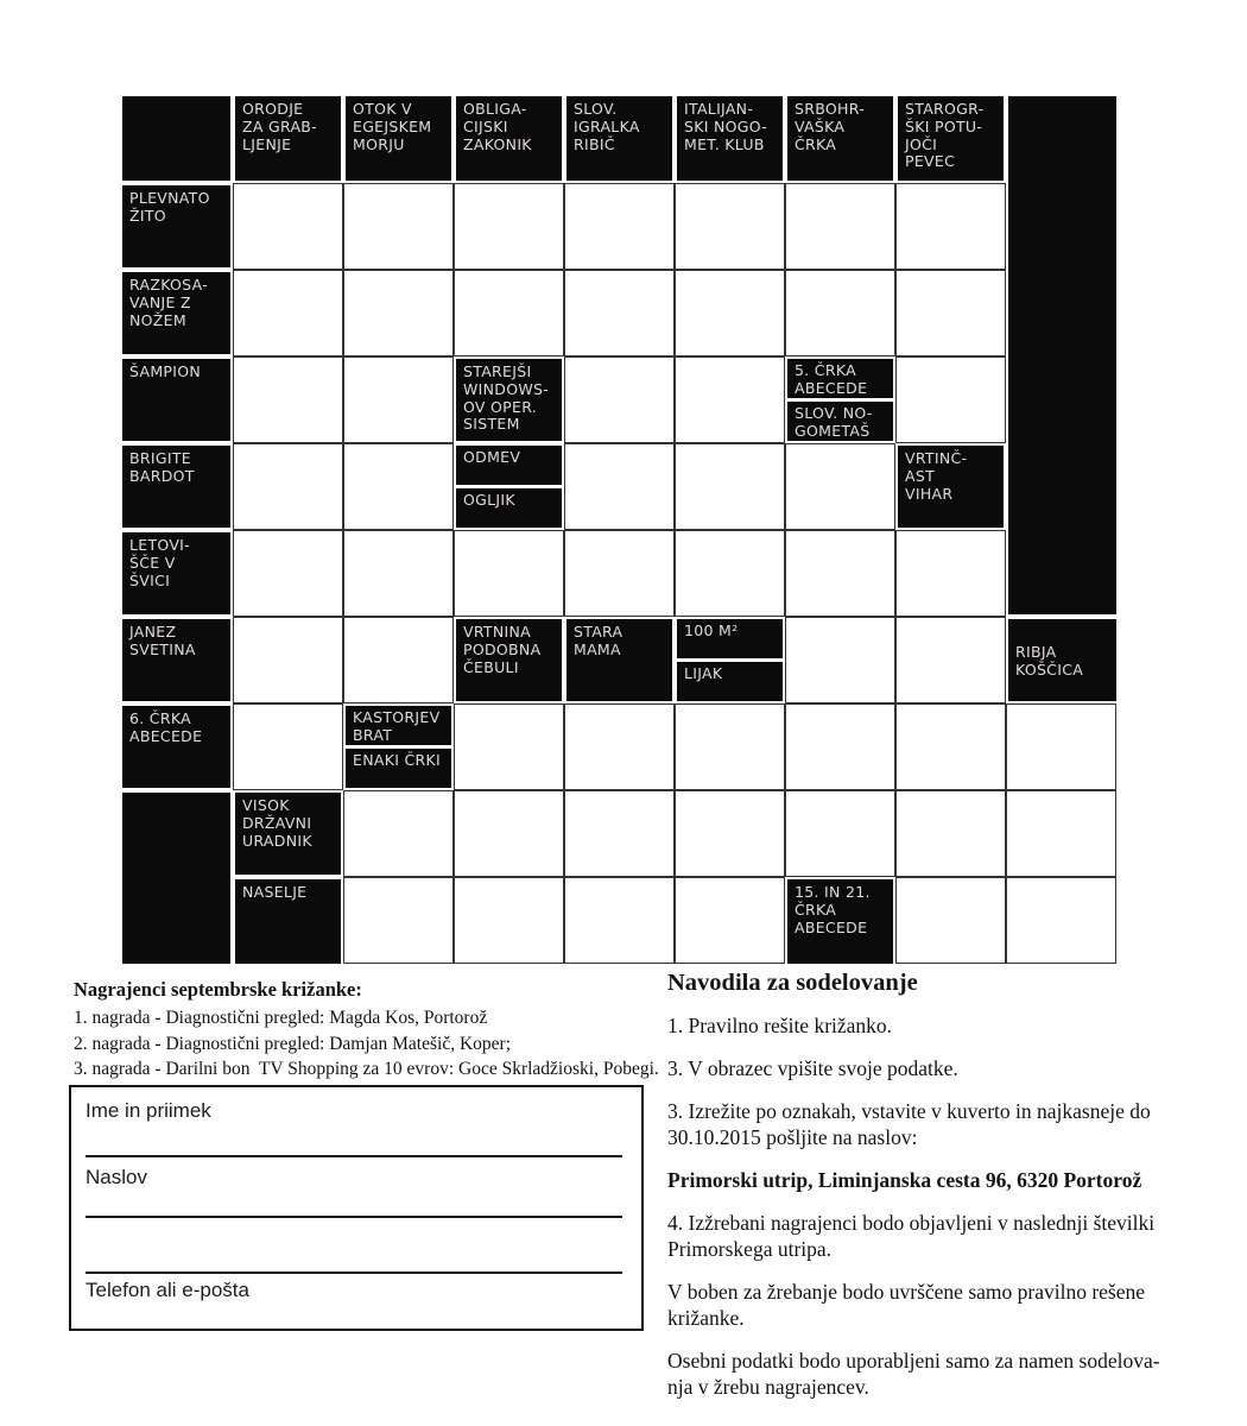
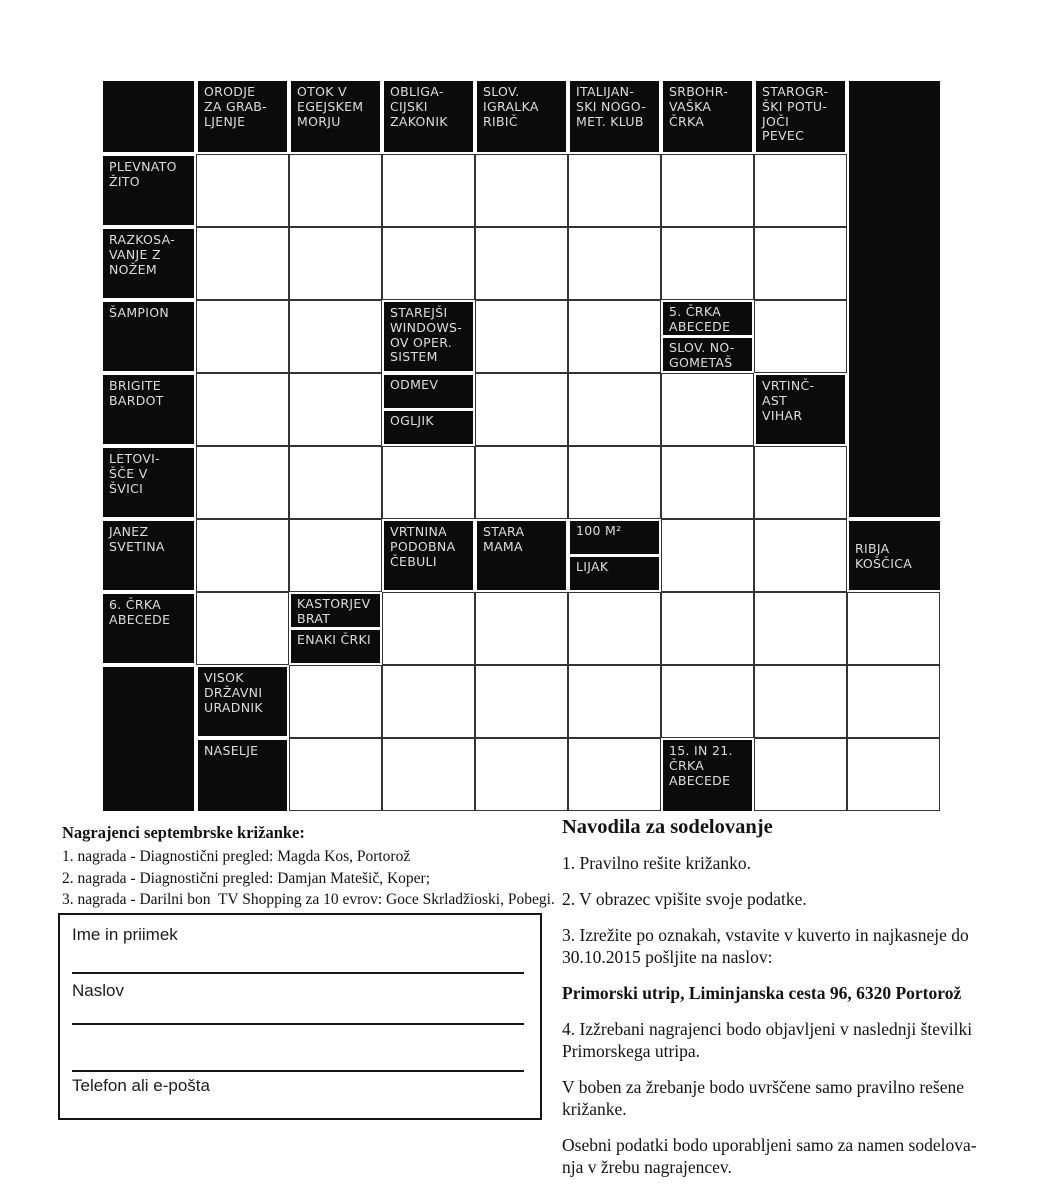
  ORODJE
  ZA GRAB-
  LJENJE
  OTOK V
  EGEJSKEM
  MORJU
  OBLIGA-
  CIJSKI
  ZAKONIK
  SLOV.
  IGRALKA
  RIBIČ
  ITALIJAN-
  SKI NOGO-
  MET. KLUB
  SRBOHR-
  VAŠKA
  ČRKA
  STAROGR-
  ŠKI POTU-
  JOČI
  PEVEC
  PLEVNATO
  ŽITO
  RAZKOSA-
  VANJE Z
  NOŽEM
  ŠAMPION
  STAREJŠI
  WINDOWS-
  OV OPER.
  SISTEM
  5. ČRKA
  ABECEDE
  SLOV. NO-
  GOMETAŠ
  BRIGITE
  BARDOT
  ODMEV
  OGLJIK
  VRTINČ-
  AST
  VIHAR
  LETOVI-
  ŠČE V
  ŠVICI
  JANEZ
  SVETINA
  VRTNINA
  PODOBNA
  ČEBULI
  STARA
  MAMA
  100 M²
  LIJAK
  RIBJA
  KOŠČICA
  6. ČRKA
  ABECEDE
  KASTORJEV
  BRAT
  ENAKI ČRKI
  VISOK
  DRŽAVNI
  URADNIK
  NASELJE
  15. IN 21.
  ČRKA
  ABECEDE
  Nagrajenci septembrske križanke:
  1. nagrada - Diagnostični pregled: Magda Kos, Portorož
  2. nagrada - Diagnostični pregled: Damjan Matešič, Koper;
  3. nagrada - Darilni bon TV Shopping za 10 evrov: Goce Skrladžioski, Pobegi.
  Navodila za sodelovanje
  1. Pravilno rešite križanko.
- 3. V obrazec vpišite svoje podatke.
+ 2. V obrazec vpišite svoje podatke.
  3. Izrežite po oznakah, vstavite v kuverto in najkasneje do
  30.10.2015 pošljite na naslov:
  Primorski utrip, Liminjanska cesta 96, 6320 Portorož
  4. Izžrebani nagrajenci bodo objavljeni v naslednji številki
  Primorskega utripa.
  V boben za žrebanje bodo uvrščene samo pravilno rešene
  križanke.
  Osebni podatki bodo uporabljeni samo za namen sodelova-
  nja v žrebu nagrajencev.
  Ime in priimek
  Naslov
  Telefon ali e-pošta
